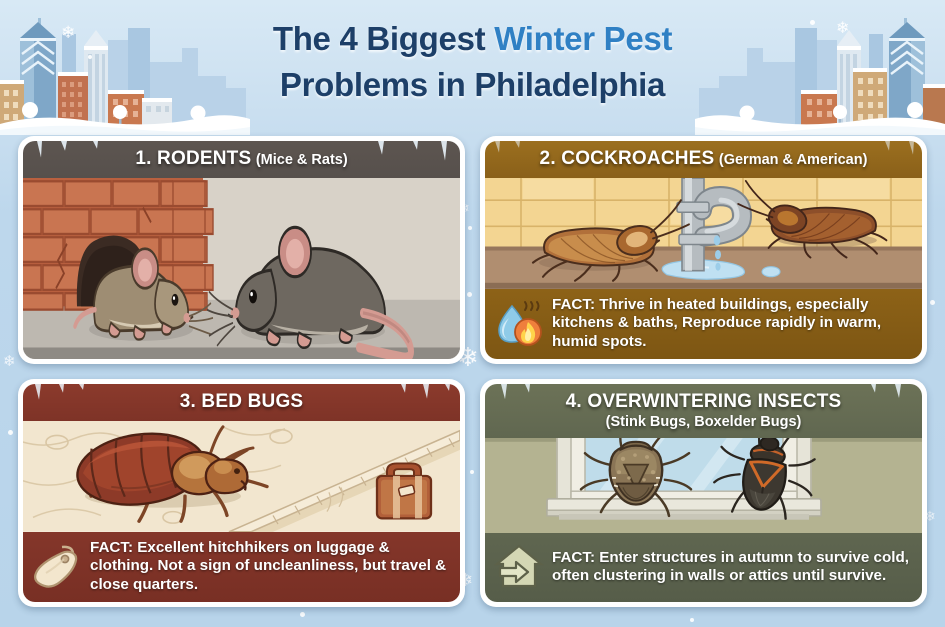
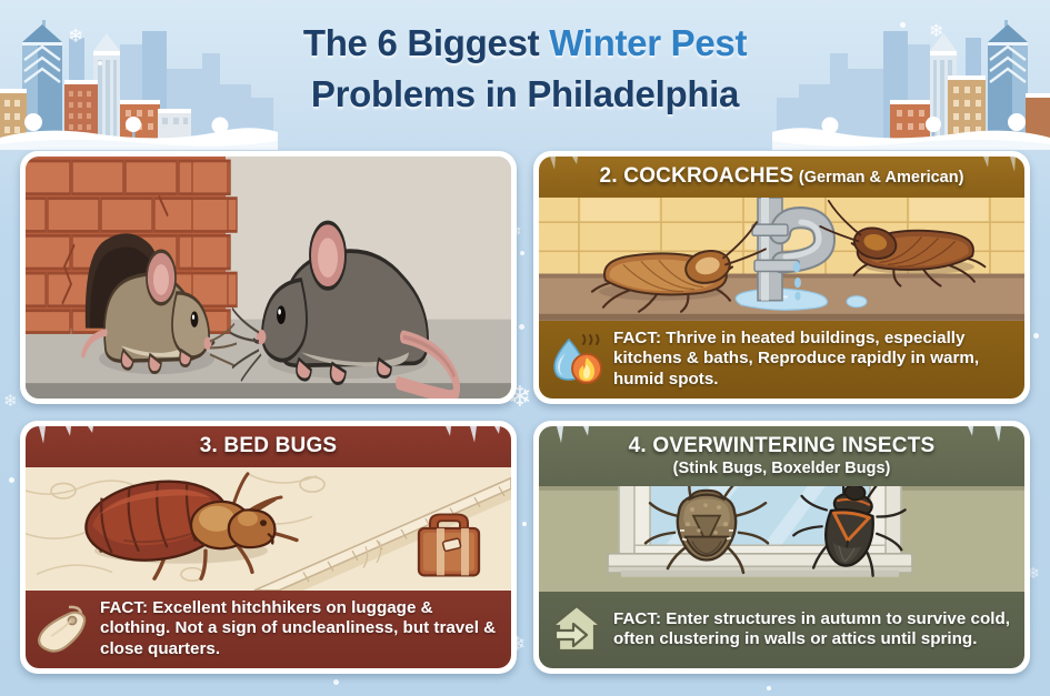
  ❄
  ❄
  ❄
  ❄
  ❄
  ❄
- The 4 Biggest Winter Pest
+ The 6 Biggest Winter Pest
  Problems in Philadelphia
- 1. RODENTS (Mice & Rats)
  2. COCKROACHES (German & American)
  FACT: Thrive in heated buildings, especially kitchens & baths, Reproduce rapidly in warm, humid spots.
  3. BED BUGS
  FACT: Excellent hitchhikers on luggage & clothing. Not a sign of uncleanliness, but travel & close quarters.
  4. OVERWINTERING INSECTS
  (Stink Bugs, Boxelder Bugs)
- FACT: Enter structures in autumn to survive cold, often clustering in walls or attics until survive.
+ FACT: Enter structures in autumn to survive cold, often clustering in walls or attics until spring.
